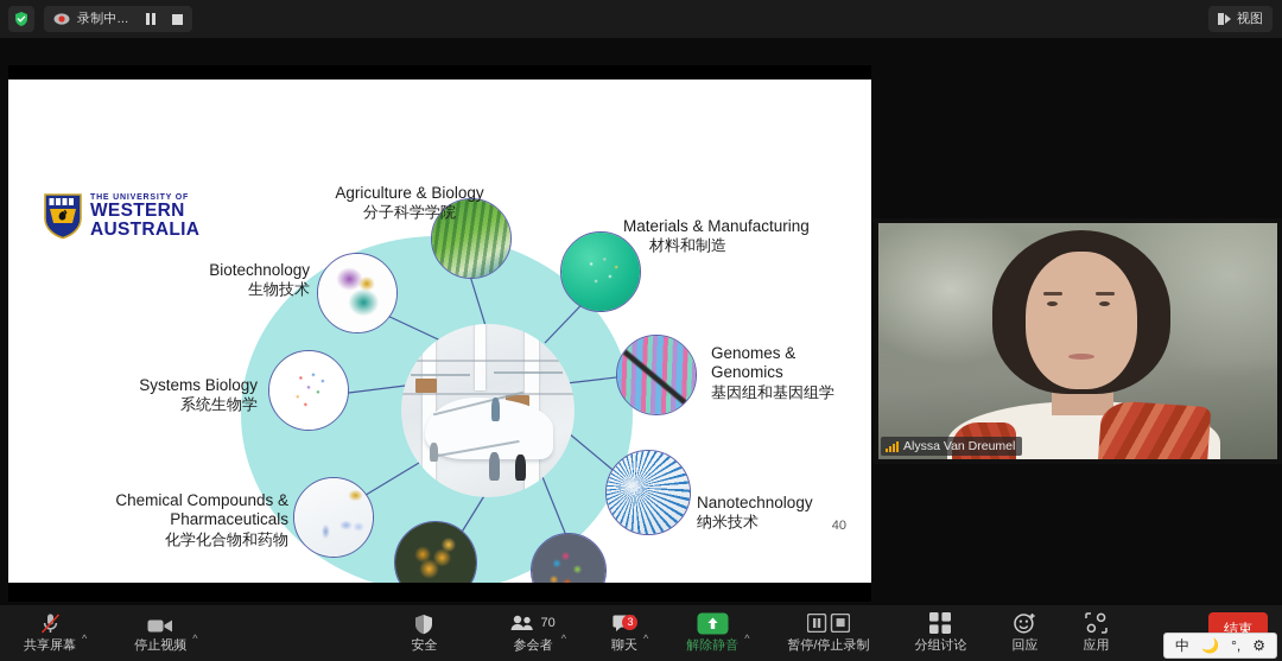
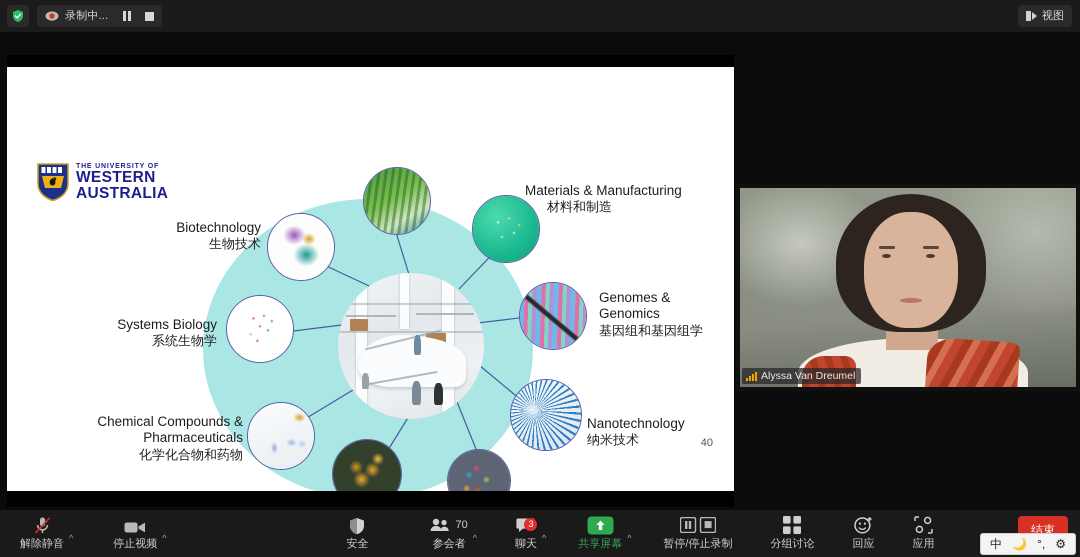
  录制中...
  视图
  WESTERN
  AUSTRALIA
- Agriculture & Biology
- 分子科学学院
  Biotechnology
  生物技术
  Materials & Manufacturing
  材料和制造
  Genomes &
  Genomics
  基因组和基因组学
  Systems Biology
  系统生物学
  Chemical Compounds &
  Pharmaceuticals
  化学化合物和药物
  Nanotechnology
  纳米技术
  40
  Alyssa Van Dreumel
- 共享屏幕
+ 解除静音
  ^
  停止视频
  ^
  安全
  70
  参会者
  ^
  3
  聊天
  ^
- 解除静音
+ 共享屏幕
  ^
  暂停/停止录制
  分组讨论
  回应
  应用
  结束
  中
  🌙
  °,
  ⚙
